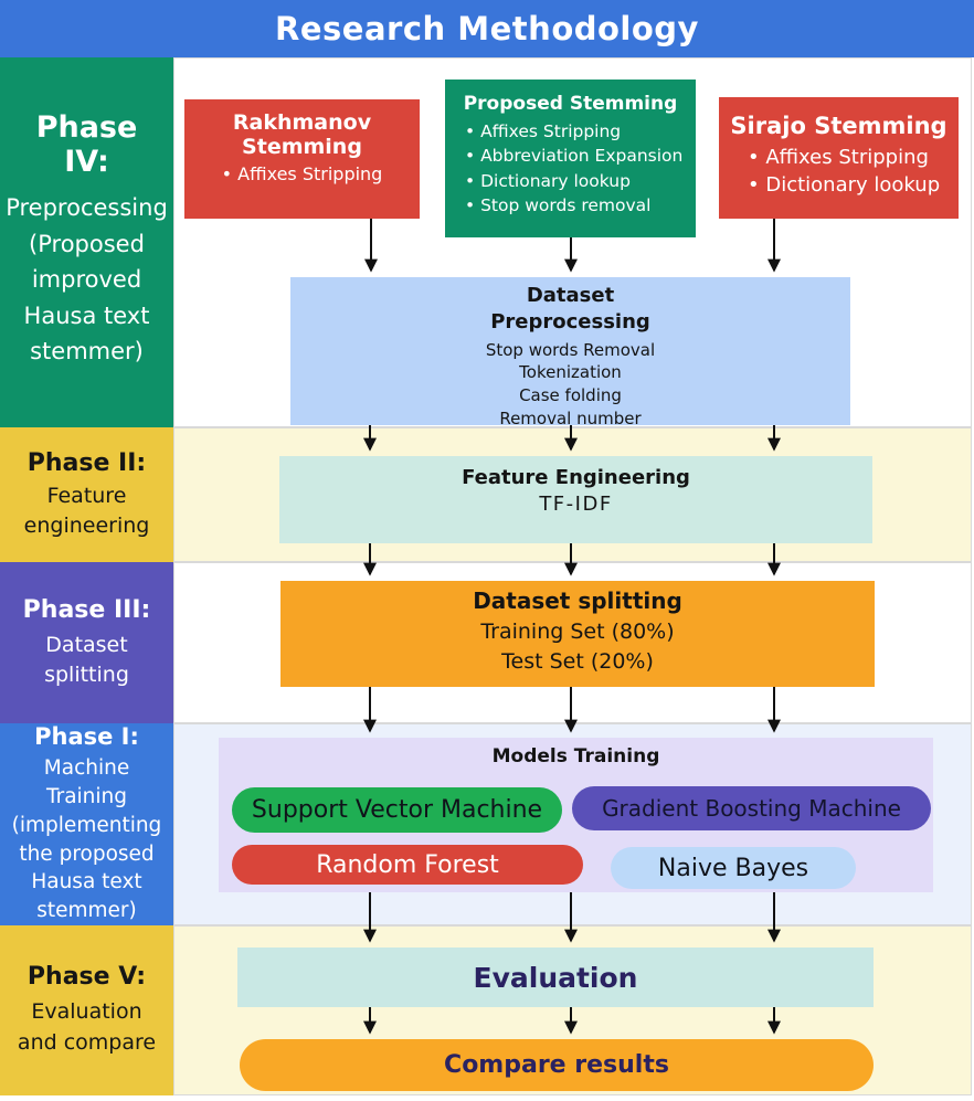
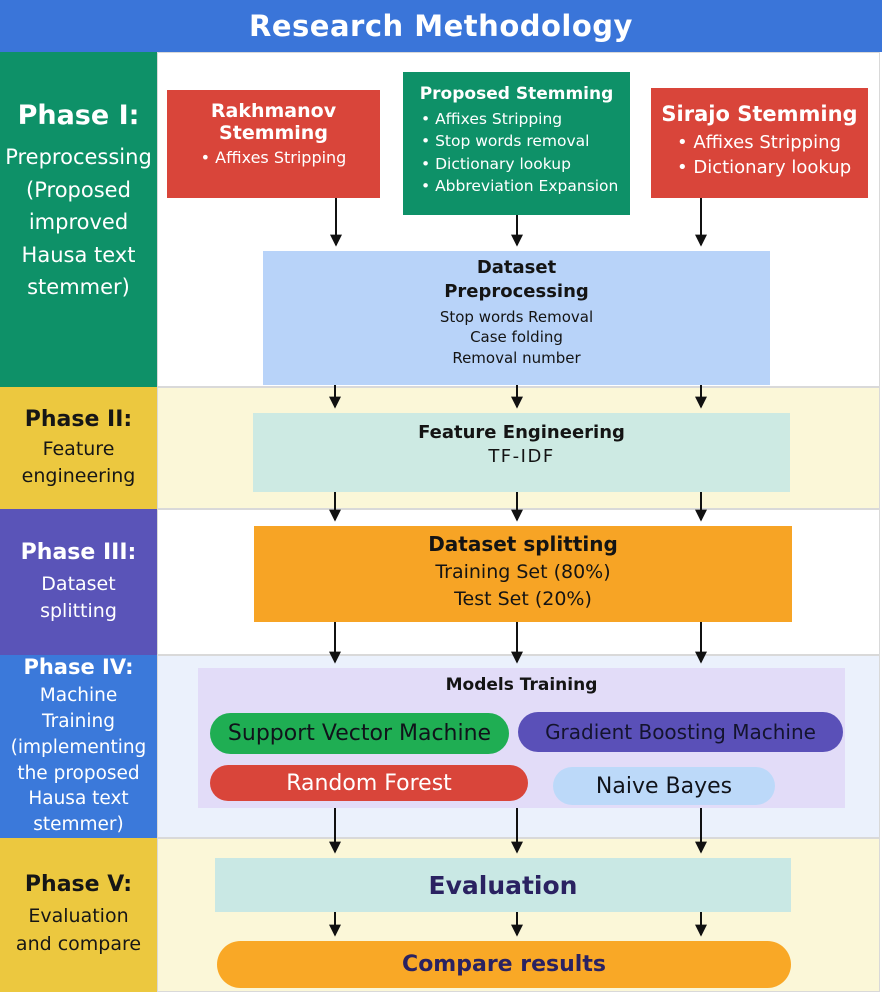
  Research Methodology
- Phase IV:
+ Phase I:
  Preprocessing (Proposed improved Hausa text stemmer)
  Phase II:
  Feature engineering
  Phase III:
  Dataset splitting
- Phase I:
+ Phase IV:
  Machine Training (implementing the proposed Hausa text stemmer)
  Phase V:
  Evaluation and compare
  Rakhmanov Stemming
  Affixes Stripping
  Proposed Stemming
  Affixes Stripping
- Abbreviation Expansion
+ Stop words removal
  Dictionary lookup
- Stop words removal
+ Abbreviation Expansion
  Sirajo Stemming
  Affixes Stripping
  Dictionary lookup
  Dataset
  Preprocessing
  Stop words Removal
- Tokenization
  Case folding
  Removal number
  Feature Engineering
  TF-IDF
  Dataset splitting
  Training Set (80%)
  Test Set (20%)
  Models Training
  Support Vector Machine
  Gradient Boosting Machine
  Random Forest
  Naive Bayes
  Evaluation
  Compare results
